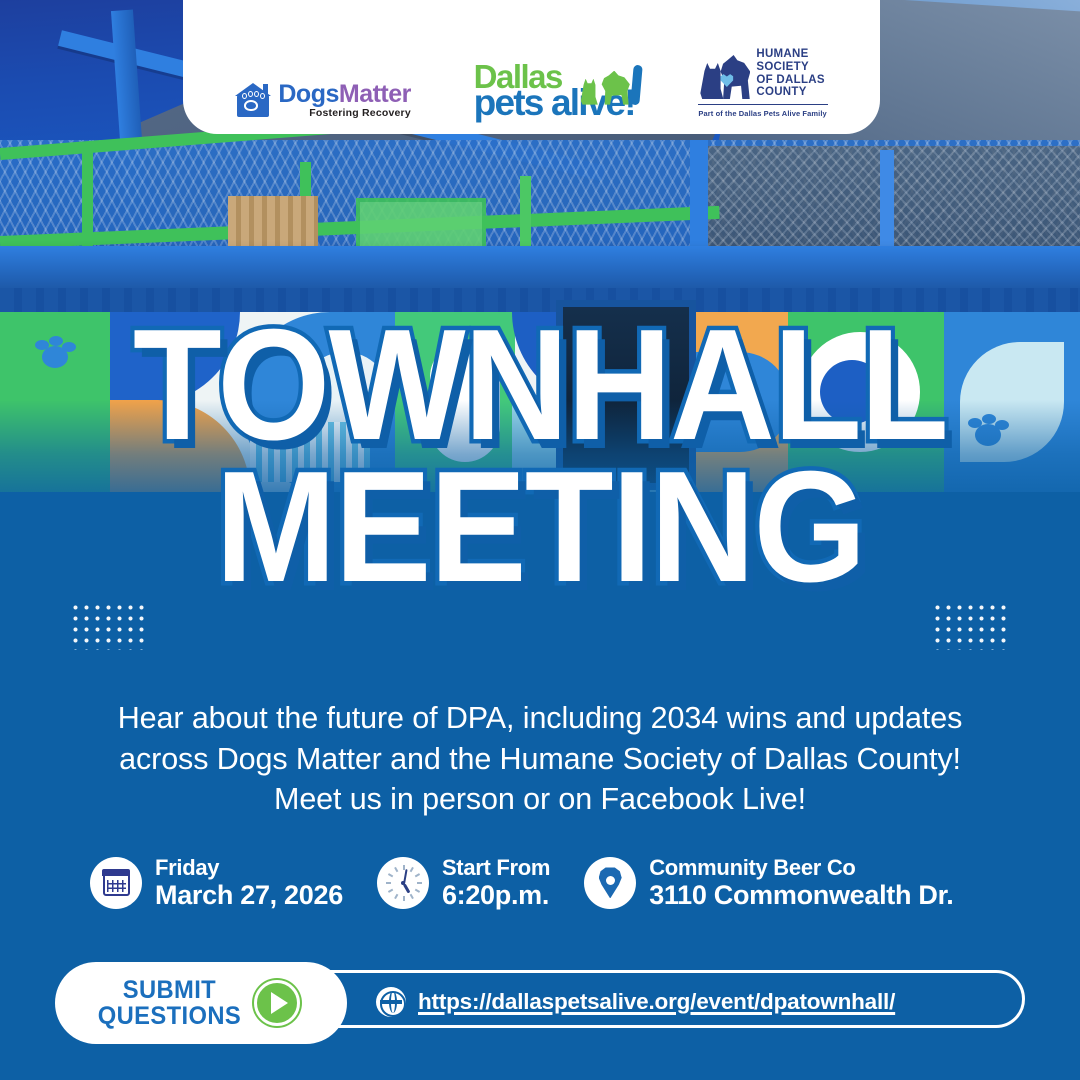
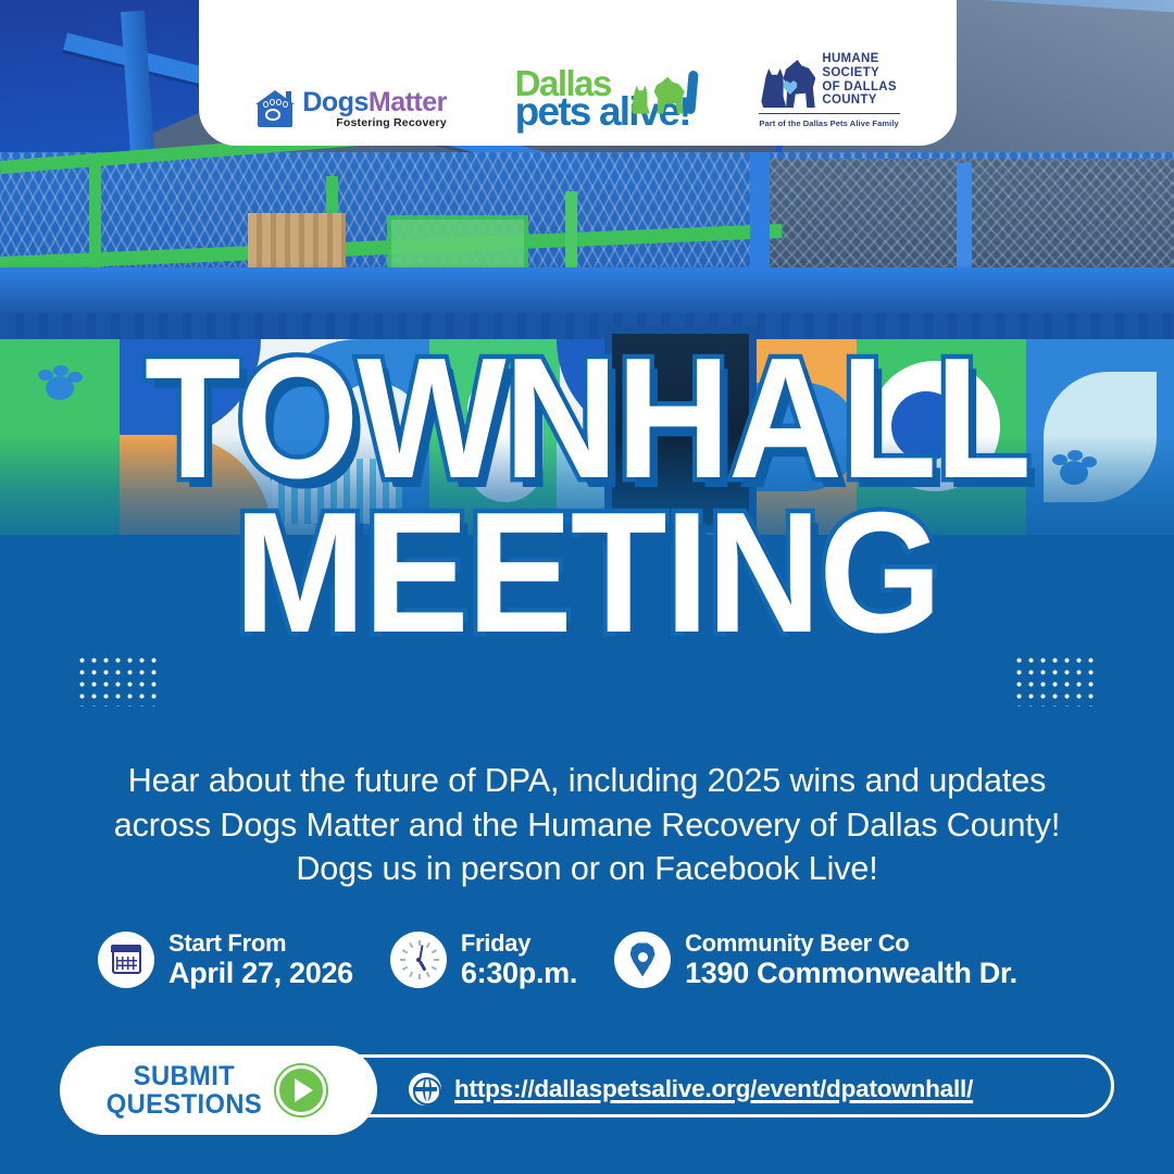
  DogsMatter
  Fostering Recovery
  Dallas
  pets ale!
  HUMANE
  SOCIETY
  OF DALLAS
  COUNTY
  Part of the Dallas Pets Alive Family
  TOWNHALL
  MEETING
- Hear about the future of DPA, including 2034 wins and updates
+ Hear about the future of DPA, including 2025 wins and updates
- across Dogs Matter and the Humane Society of Dallas County!
+ across Dogs Matter and the Humane Recovery of Dallas County!
- Meet us in person or on Facebook Live!
+ Dogs us in person or on Facebook Live!
- Friday
+ Start From
- March 27, 2026
+ April 27, 2026
- Start From
+ Friday
- 6:20p.m.
+ 6:30p.m.
  Community Beer Co
- 3110 Commonwealth Dr.
+ 1390 Commonwealth Dr.
  https://dallaspetsalive.org/event/dpatownhall/
  SUBMIT
  QUESTIONS
